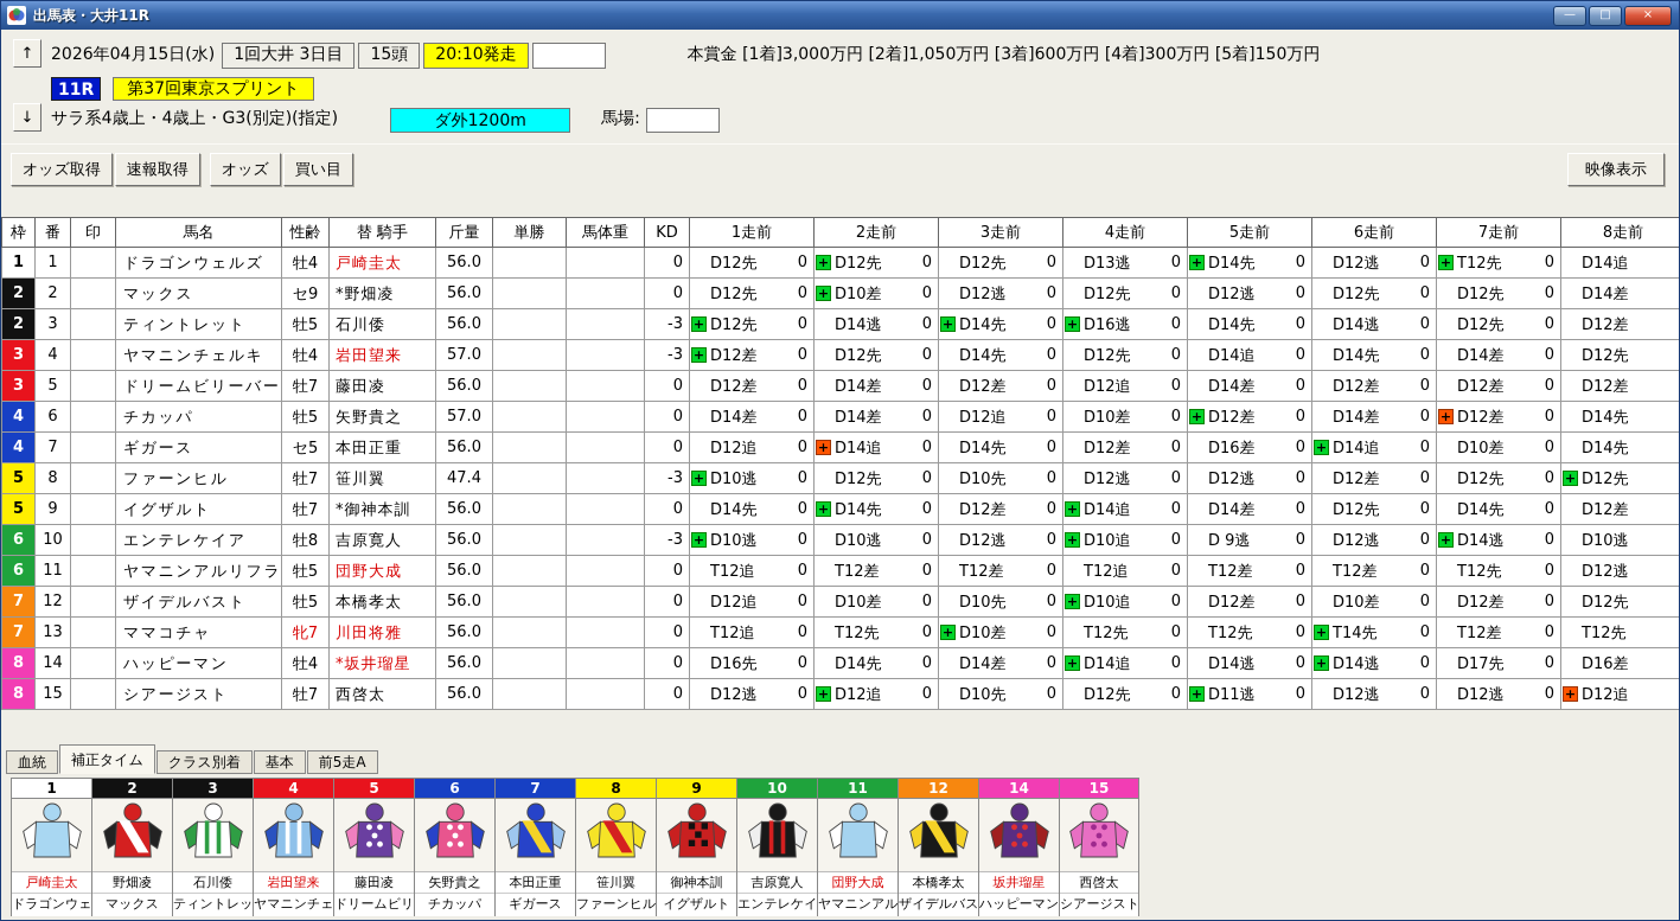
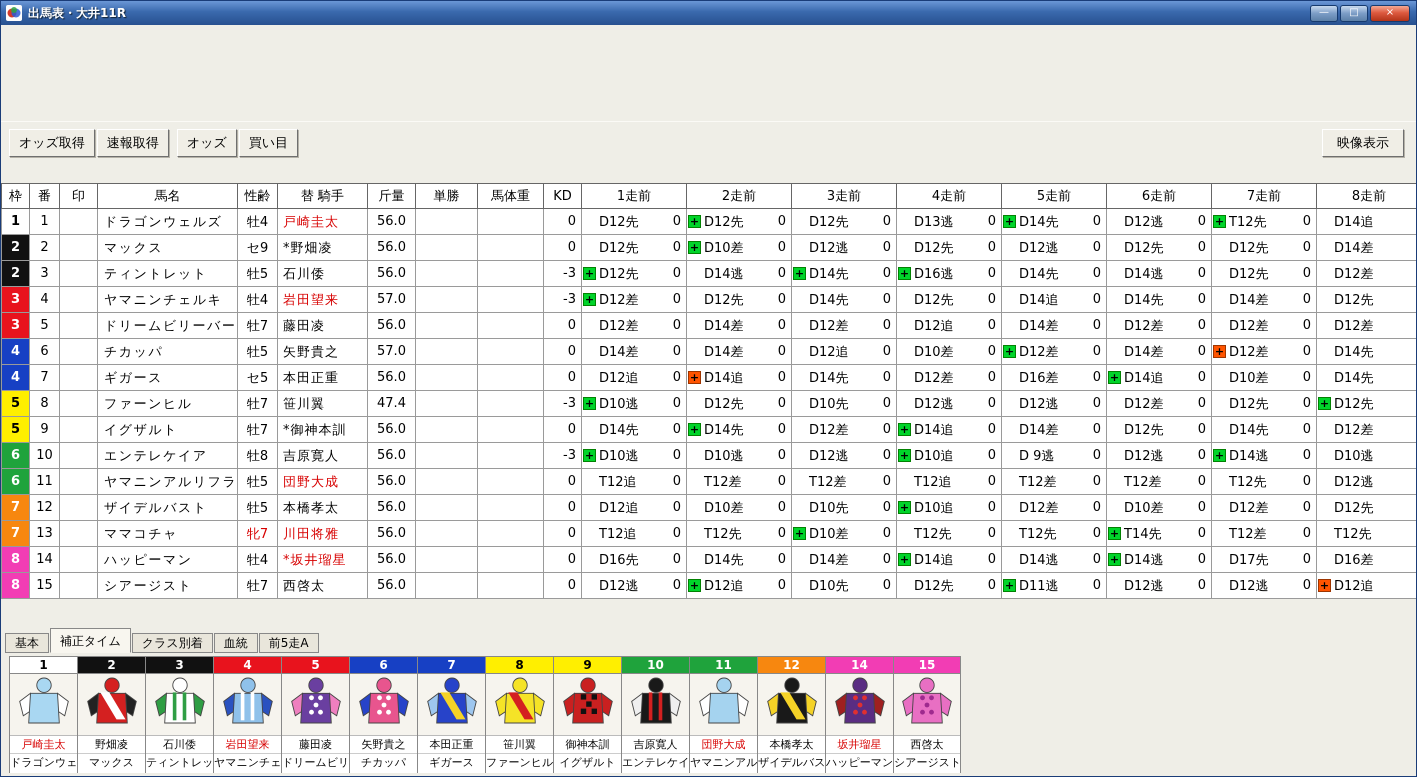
  出馬表・大井11R
  —
  □
  ×
- ↑
- ↓
- 2026年04月15日(水)
- 1回大井 3日目
- 15頭
- 20:10発走
- 本賞金 [1着]3,000万円 [2着]1,050万円 [3着]600万円 [4着]300万円 [5着]150万円
- 11R
- 第37回東京スプリント
- サラ系4歳上・4歳上・G3(別定)(指定)
- ダ外1200m
- 馬場:
  オッズ取得
  速報取得
  オッズ
  買い目
  映像表示
  枠	番	印	馬名	性齢	替 騎手	斤量	単勝	馬体重	KD	1走前	2走前	3走前	4走前	5走前	6走前	7走前	8走前
  1	1		ドラゴンウェルズ	牡4	戸崎圭太	56.0			0	D12先 0	+ D12先 0	D12先 0	D13逃 0	+ D14先 0	D12逃 0	+ T12先 0	D14追
  2	2		マックス	セ9	*野畑凌	56.0			0	D12先 0	+ D10差 0	D12逃 0	D12先 0	D12逃 0	D12先 0	D12先 0	D14差
  2	3		ティントレット	牡5	石川倭	56.0			-3	+ D12先 0	D14逃 0	+ D14先 0	+ D16逃 0	D14先 0	D14逃 0	D12先 0	D12差
  3	4		ヤマニンチェルキ	牡4	岩田望来	57.0			-3	+ D12差 0	D12先 0	D14先 0	D12先 0	D14追 0	D14先 0	D14差 0	D12先
  3	5		ドリームビリーバー	牡7	藤田凌	56.0			0	D12差 0	D14差 0	D12差 0	D12追 0	D14差 0	D12差 0	D12差 0	D12差
  4	6		チカッパ	牡5	矢野貴之	57.0			0	D14差 0	D14差 0	D12追 0	D10差 0	+ D12差 0	D14差 0	+ D12差 0	D14先
  4	7		ギガース	セ5	本田正重	56.0			0	D12追 0	+ D14追 0	D14先 0	D12差 0	D16差 0	+ D14追 0	D10差 0	D14先
  5	8		ファーンヒル	牡7	笹川翼	47.4			-3	+ D10逃 0	D12先 0	D10先 0	D12逃 0	D12逃 0	D12差 0	D12先 0	+ D12先
  5	9		イグザルト	牡7	*御神本訓	56.0			0	D14先 0	+ D14先 0	D12差 0	+ D14追 0	D14差 0	D12先 0	D14先 0	D12差
  6	10		エンテレケイア	牡8	吉原寛人	56.0			-3	+ D10逃 0	D10逃 0	D12逃 0	+ D10追 0	D 9逃 0	D12逃 0	+ D14逃 0	D10逃
  6	11		ヤマニンアルリフラ	牡5	団野大成	56.0			0	T12追 0	T12差 0	T12差 0	T12追 0	T12差 0	T12差 0	T12先 0	D12逃
  7	12		ザイデルバスト	牡5	本橋孝太	56.0			0	D12追 0	D10差 0	D10先 0	+ D10追 0	D12差 0	D10差 0	D12差 0	D12先
  7	13		ママコチャ	牝7	川田将雅	56.0			0	T12追 0	T12先 0	+ D10差 0	T12先 0	T12先 0	+ T14先 0	T12差 0	T12先
  8	14		ハッピーマン	牡4	*坂井瑠星	56.0			0	D16先 0	D14先 0	D14差 0	+ D14追 0	D14逃 0	+ D14逃 0	D17先 0	D16差
  8	15		シアージスト	牡7	西啓太	56.0			0	D12逃 0	+ D12追 0	D10先 0	D12先 0	+ D11逃 0	D12逃 0	D12逃 0	+ D12追
- 血統
+ 基本
  補正タイム
  クラス別着
- 基本
+ 血統
  前5走A
  1
  戸崎圭太
  ドラゴンウェ
  2
  野畑凌
  マックス
  3
  石川倭
  ティントレッ
  4
  岩田望来
  ヤマニンチェ
  5
  藤田凌
  6
  矢野貴之
  チカッパ
  7
  本田正重
  ギガース
  8
  笹川翼
  ファーンヒル
  9
  御神本訓
  イグザルト
  10
  吉原寛人
  エンテレケイ
  11
  団野大成
  12
  本橋孝太
  ザイデルバス
  14
  坂井瑠星
  ハッピーマン
  15
  西啓太
  シアージスト
